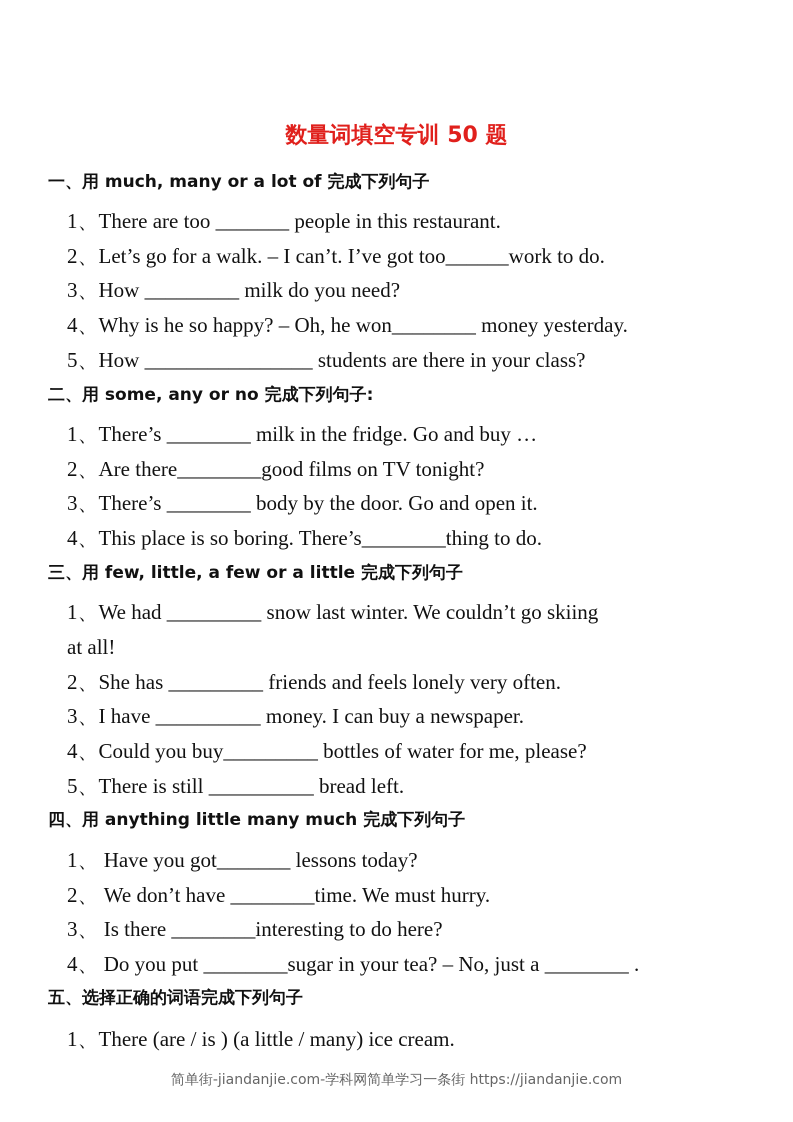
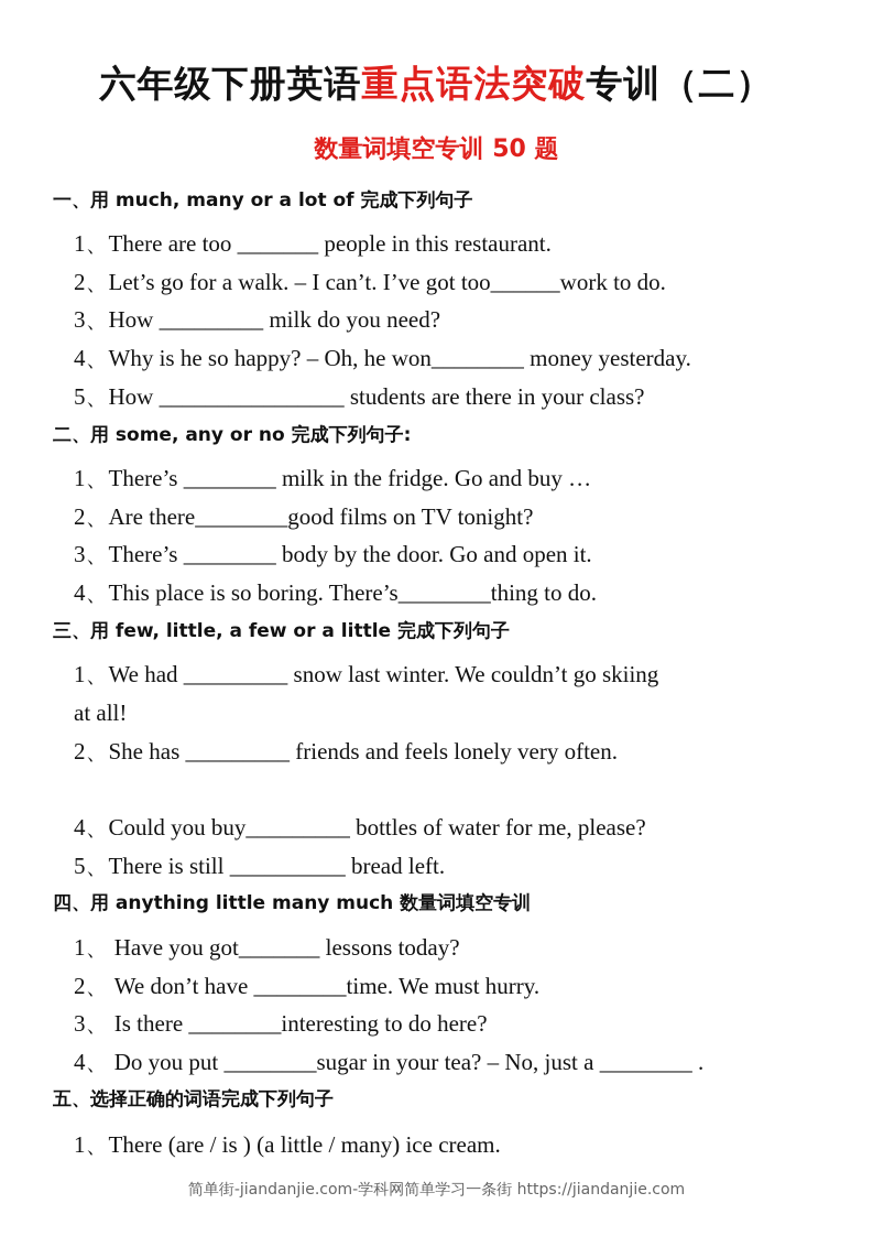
+ 六年级下册英语重点语法突破专训（二）
  数量词填空专训 50 题
  一、用 much, many or a lot of 完成下列句子
  1、There are too _______ people in this restaurant.
  2、Let’s go for a walk. – I can’t. I’ve got too______work to do.
  3、How _________ milk do you need?
  4、Why is he so happy? – Oh, he won________ money yesterday.
  5、How ________________ students are there in your class?
  二、用 some, any or no 完成下列句子:
  1、There’s ________ milk in the fridge. Go and buy …
  2、Are there________good films on TV tonight?
  3、There’s ________ body by the door. Go and open it.
  4、This place is so boring. There’s________thing to do.
  三、用 few, little, a few or a little 完成下列句子
  1、We had _________ snow last winter. We couldn’t go skiing
  at all!
  2、She has _________ friends and feels lonely very often.
- 3、I have __________ money. I can buy a newspaper.
  4、Could you buy_________ bottles of water for me, please?
  5、There is still __________ bread left.
- 四、用 anything little many much 完成下列句子
+ 四、用 anything little many much 数量词填空专训
  1、 Have you got_______ lessons today?
  2、 We don’t have ________time. We must hurry.
  3、 Is there ________interesting to do here?
  4、 Do you put ________sugar in your tea? – No, just a ________ .
  五、选择正确的词语完成下列句子
  1、There (are / is ) (a little / many) ice cream.
  简单街-jiandanjie.com-学科网简单学习一条街 https://jiandanjie.com
